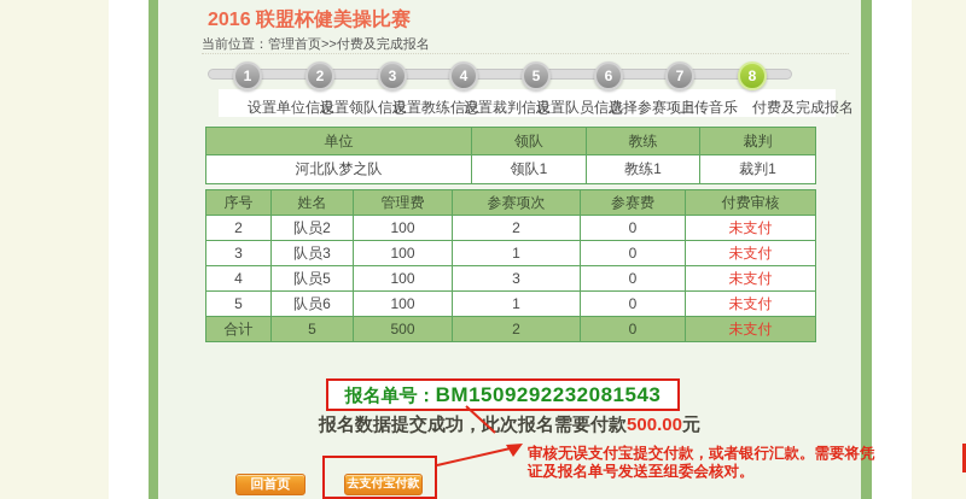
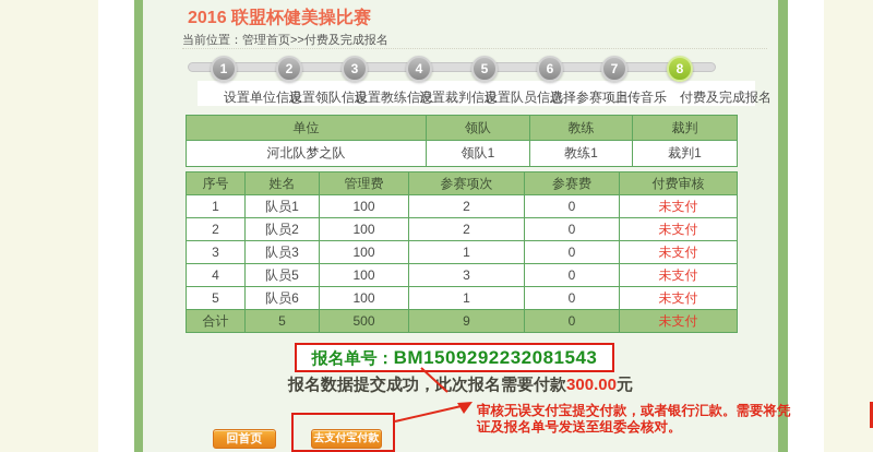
  2016 联盟杯健美操比赛
  当前位置：管理首页>>付费及完成报名
  1
  2
  3
  4
  5
  6
  7
  8
  单位	领队	教练	裁判
  河北队梦之队	领队1	教练1	裁判1
  序号	姓名	管理费	参赛项次	参赛费	付费审核
+ 1	队员1	100	2	0	未支付
  2	队员2	100	2	0	未支付
  3	队员3	100	1	0	未支付
  4	队员5	100	3	0	未支付
  5	队员6	100	1	0	未支付
- 合计	5	500	2	0	未支付
+ 合计	5	500	9	0	未支付
  报名单号：BM1509292232081543
- 报名数据提交成功，此次报名需要付款500.00元
+ 报名数据提交成功，此次报名需要付款300.00元
  回首页
  去支付宝付款
  审核无误支付宝提交付款，或者银行汇款。需要将凭证及报名单号发送至组委会核对。
